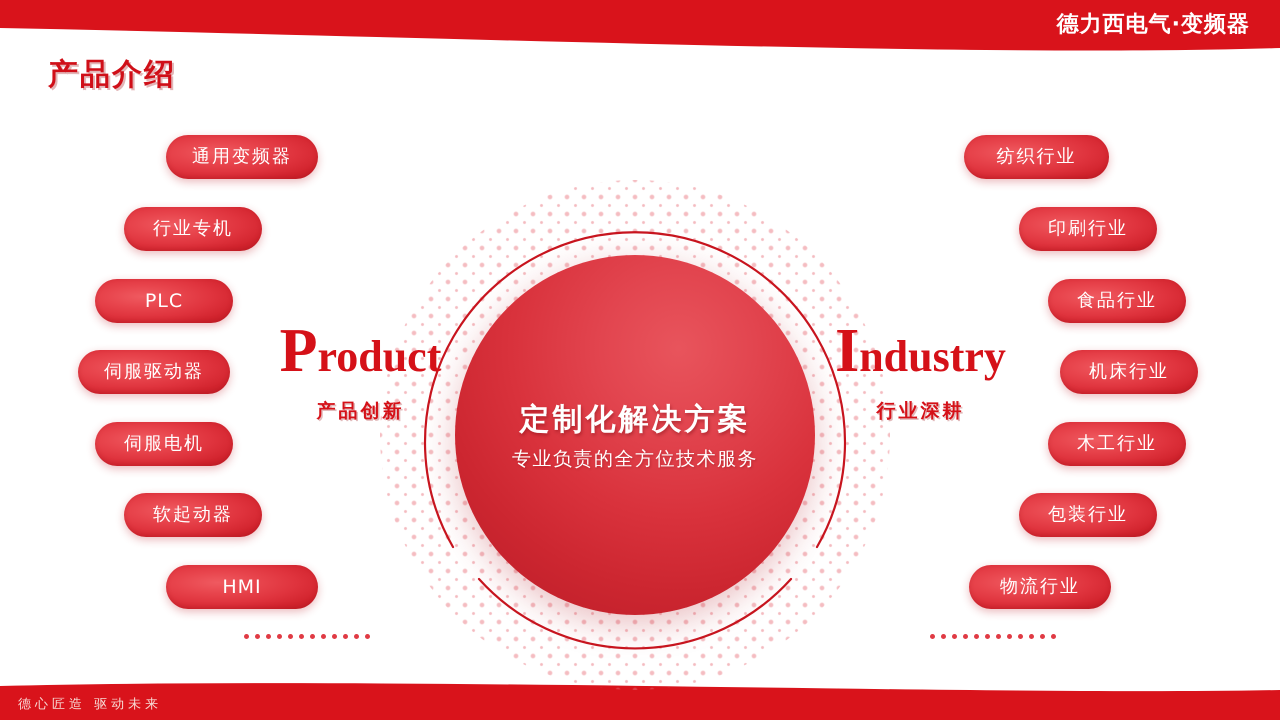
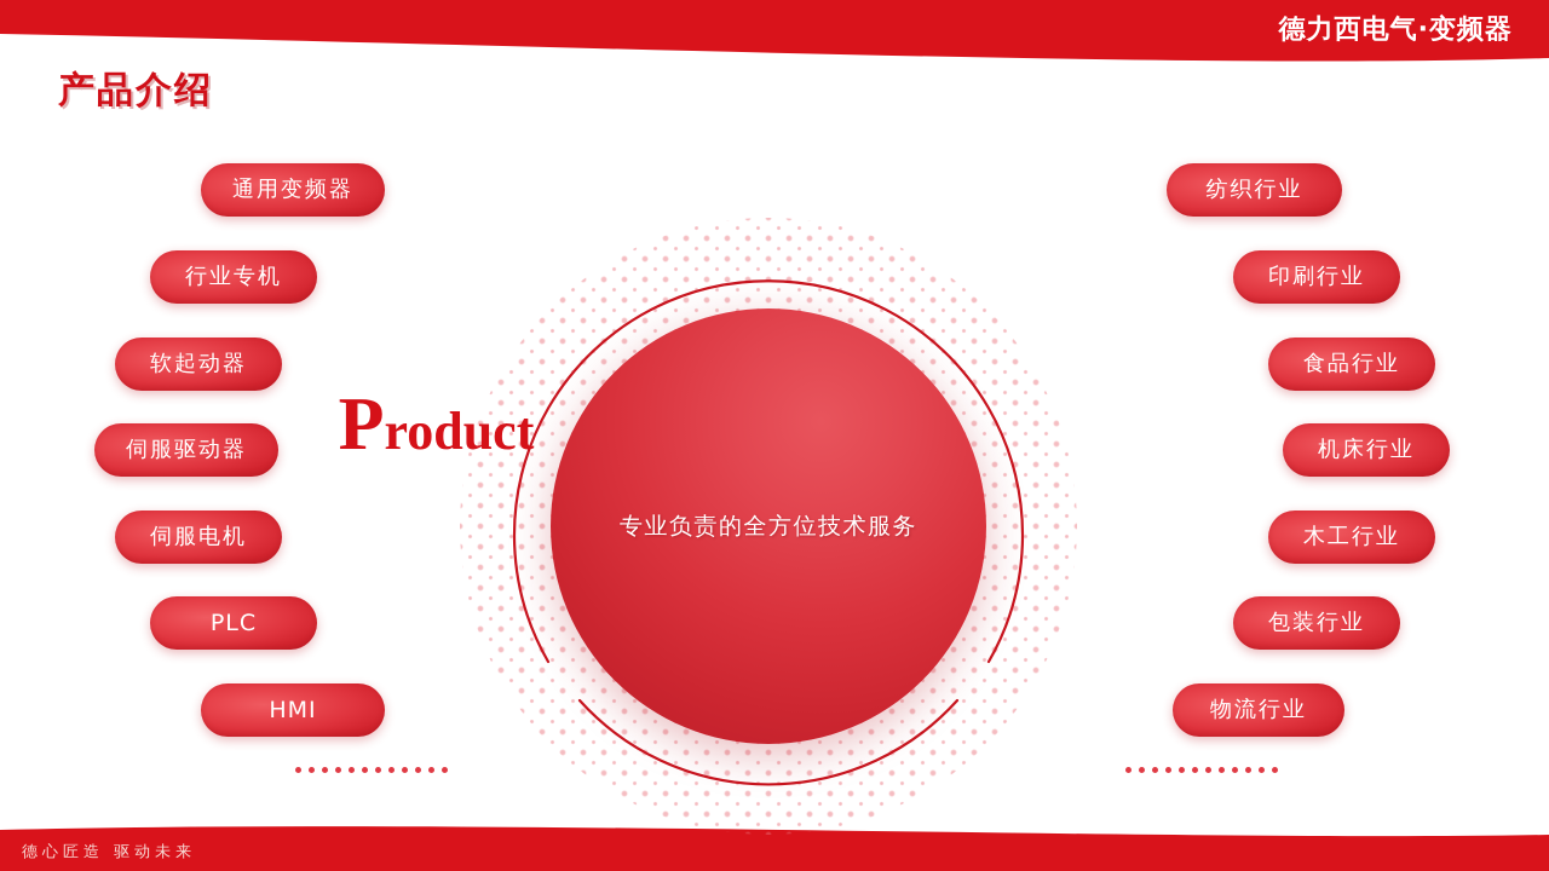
  德力西电气·变频器
  德心匠造 驱动未来
  产品介绍
- 定制化解决方案
  专业负责的全方位技术服务
  Product
- 产品创新
- Industry
- 行业深耕
  通用变频器
  行业专机
- PLC
+ 软起动器
  伺服驱动器
  伺服电机
- 软起动器
+ PLC
  HMI
  纺织行业
  印刷行业
  食品行业
  机床行业
  木工行业
  包装行业
  物流行业
